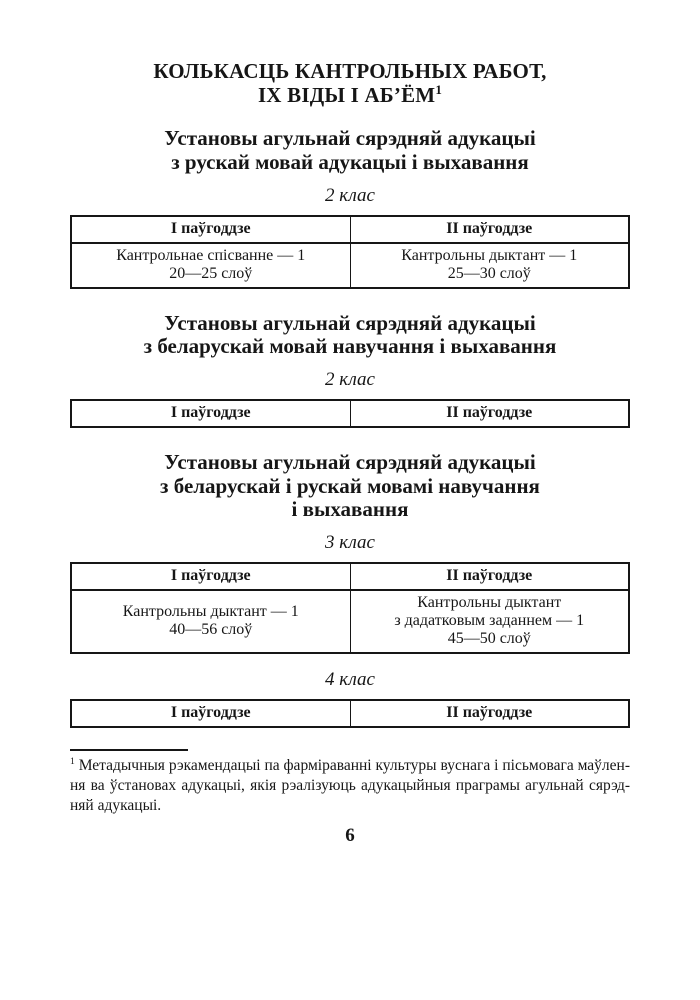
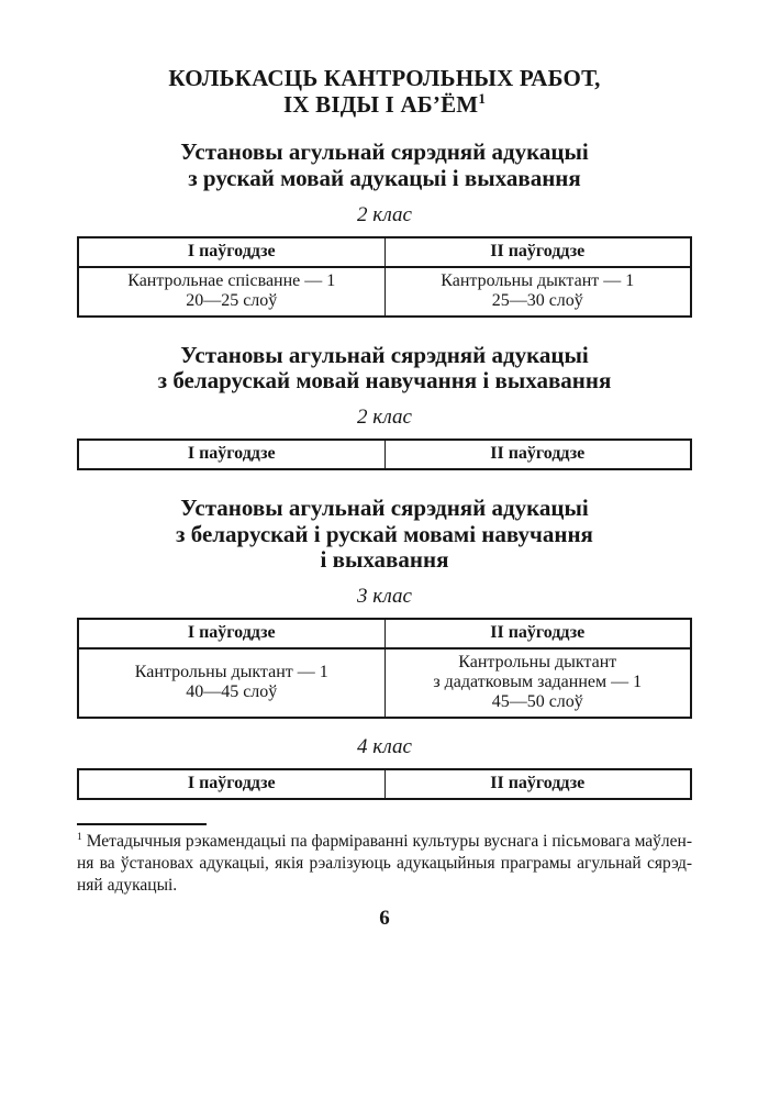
  КОЛЬКАСЦЬ КАНТРОЛЬНЫХ РАБОТ,
  ІХ ВІДЫ І АБ’ЁМ1
  Установы агульнай сярэдняй адукацыі
  з рускай мовай адукацыі і выхавання
  2 клас
  І паўгоддзе	ІІ паўгоддзе
  Кантрольнае спісванне — 1 20—25 слоў	Кантрольны дыктант — 1 25—30 слоў
  Установы агульнай сярэдняй адукацыі
  з беларускай мовай навучання і выхавання
  2 клас
  І паўгоддзе	ІІ паўгоддзе
  Установы агульнай сярэдняй адукацыі
  з беларускай і рускай мовамі навучання
  і выхавання
  3 клас
  І паўгоддзе	ІІ паўгоддзе
- Кантрольны дыктант — 1 40—56 слоў	Кантрольны дыктант з дадатковым заданнем — 1 45—50 слоў
+ Кантрольны дыктант — 1 40—45 слоў	Кантрольны дыктант з дадатковым заданнем — 1 45—50 слоў
  4 клас
  І паўгоддзе	ІІ паўгоддзе
  1 Метадычныя рэкамендацыі па фарміраванні культуры вуснага і пісьмовага маўлен-
  ня ва ўстановах адукацыі, якія рэалізуюць адукацыйныя праграмы агульнай сярэд-
  няй адукацыі.
  6
